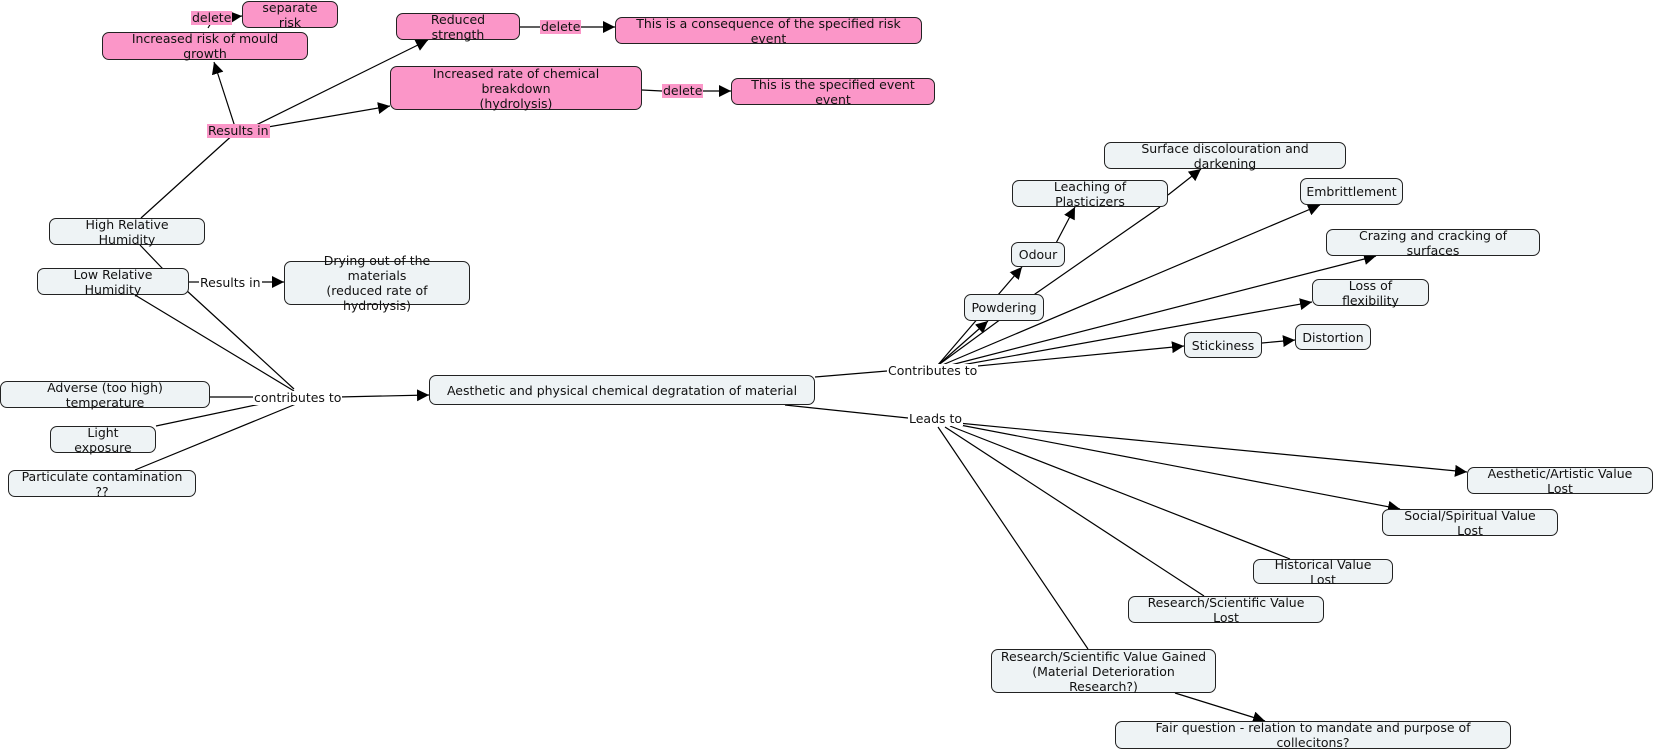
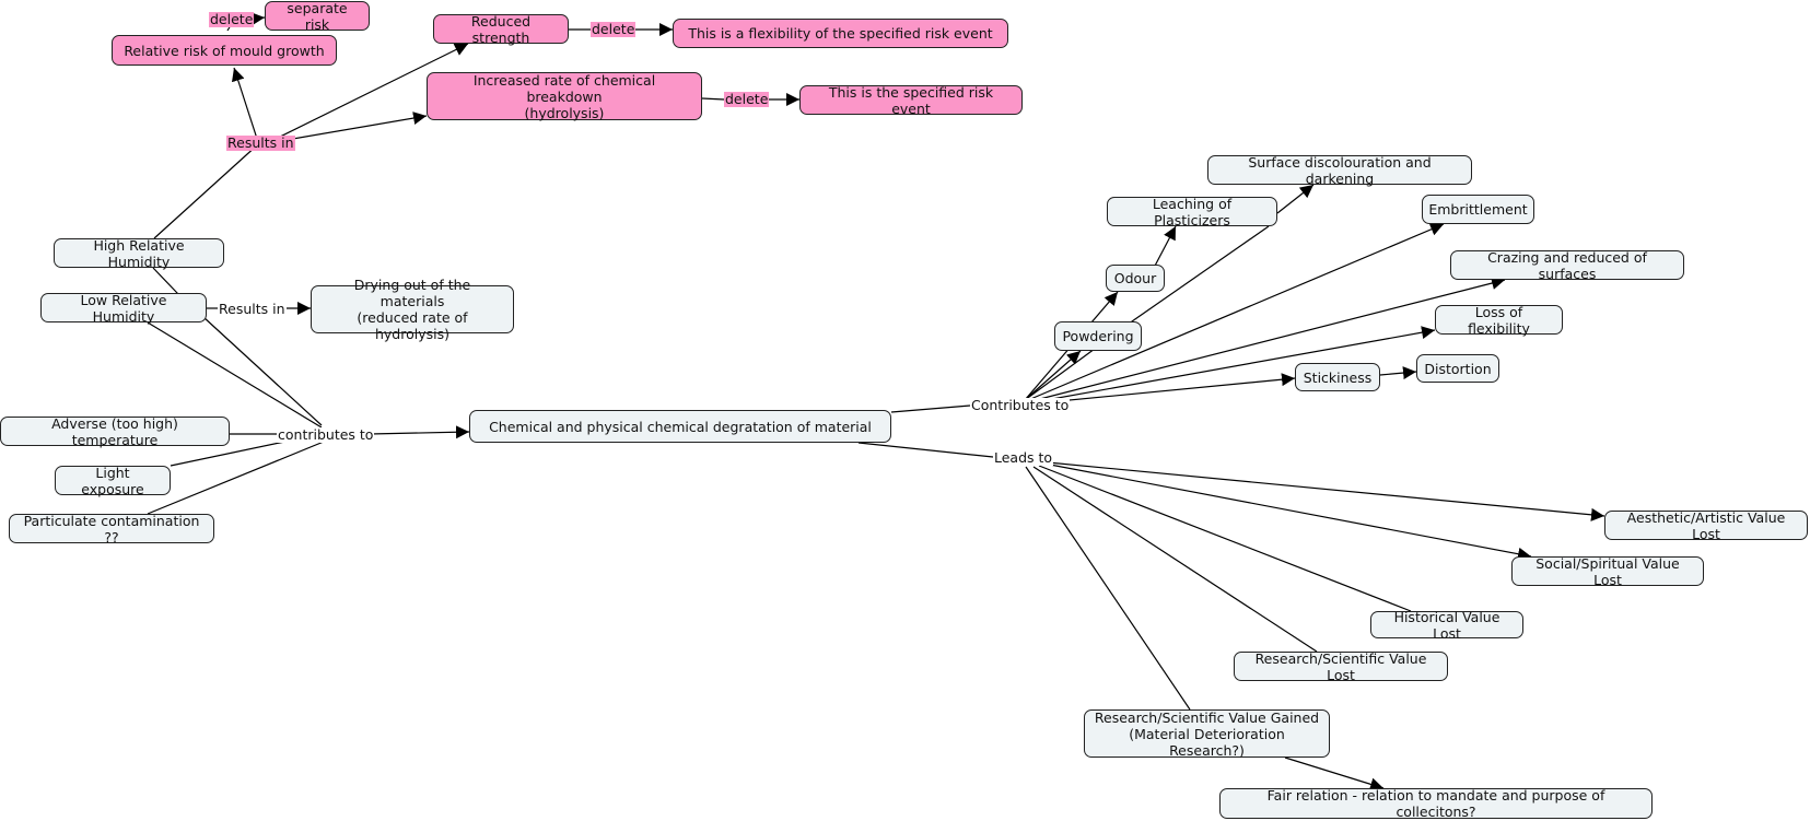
  separate risk
- Increased risk of mould growth
+ Relative risk of mould growth
  Reduced strength
- This is a consequence of the specified risk event
+ This is a flexibility of the specified risk event
  Increased rate of chemical breakdown
  (hydrolysis)
- This is the specified event event
+ This is the specified risk event
  High Relative Humidity
  Low Relative Humidity
  Drying out of the materials
  (reduced rate of hydrolysis)
  Adverse (too high) temperature
  Light exposure
  Particulate contamination ??
- Aesthetic and physical chemical degratation of material
+ Chemical and physical chemical degratation of material
  Surface discolouration and darkening
  Leaching of Plasticizers
  Embrittlement
- Crazing and cracking of surfaces
+ Crazing and reduced of surfaces
  Odour
  Loss of flexibility
  Powdering
  Stickiness
  Distortion
  Aesthetic/Artistic Value Lost
  Social/Spiritual Value Lost
  Historical Value Lost
  Research/Scientific Value Lost
  Research/Scientific Value Gained
  (Material Deterioration Research?)
- Fair question - relation to mandate and purpose of collecitons?
+ Fair relation - relation to mandate and purpose of collecitons?
  delete
  delete
  delete
  Results in
  Results in
  contributes to
  Contributes to
  Leads to
